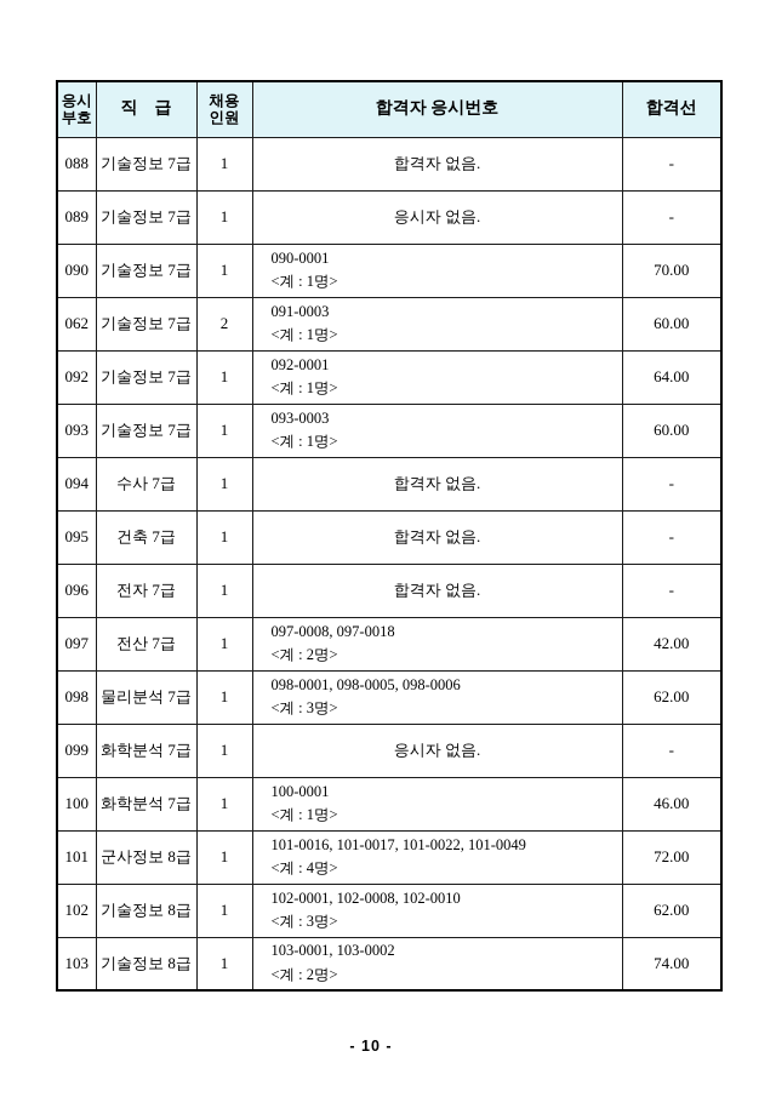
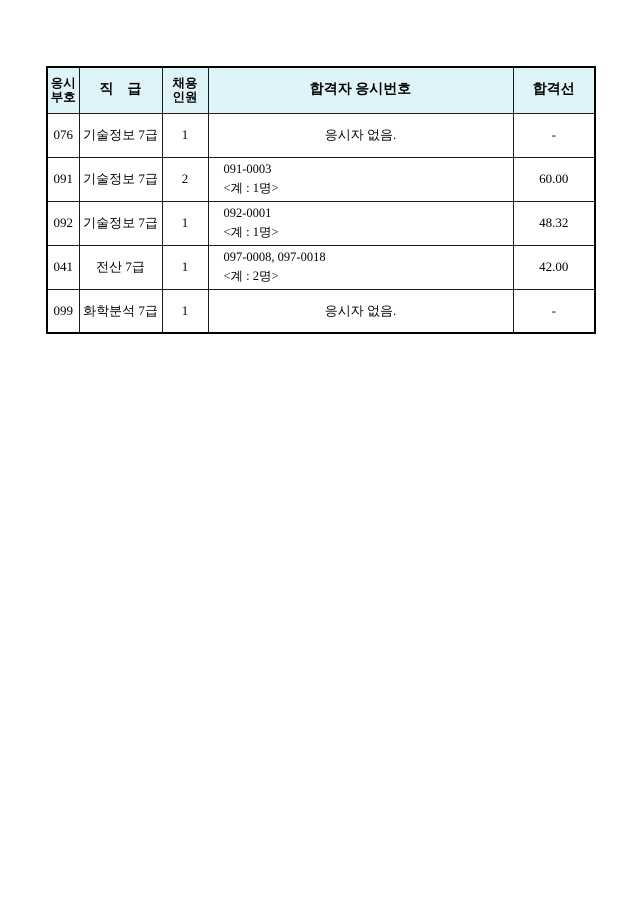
  응시부호	직 급	채용인원	합격자 응시번호	합격선
- 088	기술정보 7급	1	합격자 없음.	-
- 089	기술정보 7급	1	응시자 없음.	-
+ 076	기술정보 7급	1	응시자 없음.	-
- 090	기술정보 7급	1	090-0001<계 : 1명>	70.00
- 062	기술정보 7급	2	091-0003<계 : 1명>	60.00
+ 091	기술정보 7급	2	091-0003<계 : 1명>	60.00
- 092	기술정보 7급	1	092-0001<계 : 1명>	64.00
+ 092	기술정보 7급	1	092-0001<계 : 1명>	48.32
- 093	기술정보 7급	1	093-0003<계 : 1명>	60.00
- 094	수사 7급	1	합격자 없음.	-
- 095	건축 7급	1	합격자 없음.	-
- 096	전자 7급	1	합격자 없음.	-
- 097	전산 7급	1	097-0008, 097-0018<계 : 2명>	42.00
+ 041	전산 7급	1	097-0008, 097-0018<계 : 2명>	42.00
- 098	물리분석 7급	1	098-0001, 098-0005, 098-0006<계 : 3명>	62.00
  099	화학분석 7급	1	응시자 없음.	-
- 100	화학분석 7급	1	100-0001<계 : 1명>	46.00
- 101	군사정보 8급	1	101-0016, 101-0017, 101-0022, 101-0049<계 : 4명>	72.00
- 102	기술정보 8급	1	102-0001, 102-0008, 102-0010<계 : 3명>	62.00
- 103	기술정보 8급	1	103-0001, 103-0002<계 : 2명>	74.00
- - 10 -
